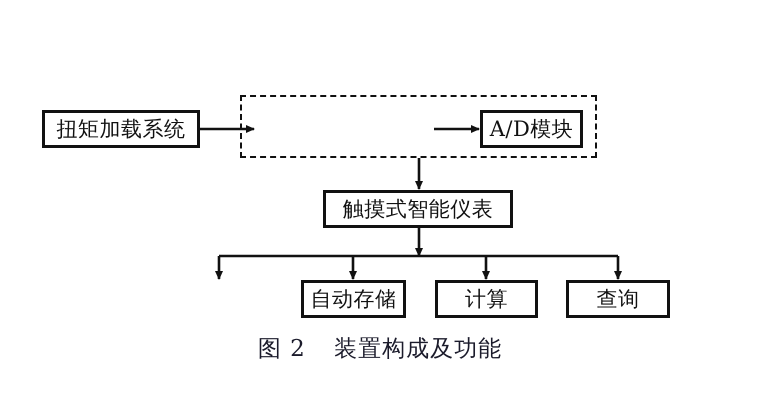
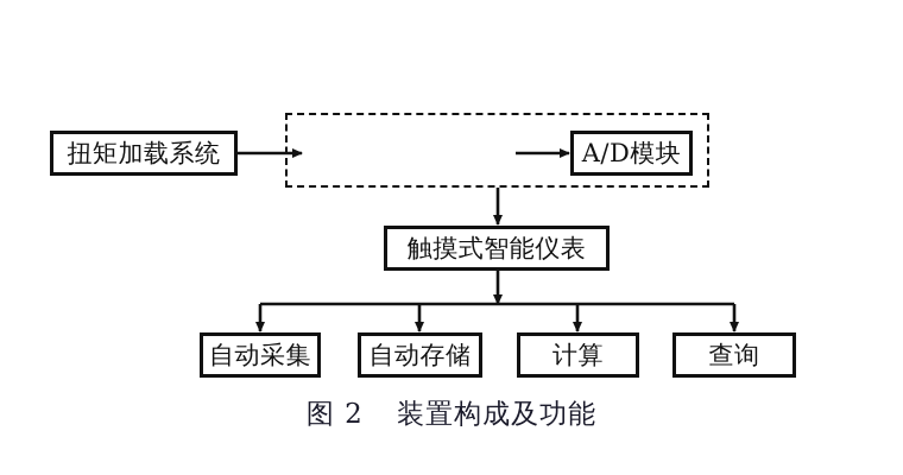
  扭矩加载系统
  A/D模块
  触摸式智能仪表
+ 自动采集
  自动存储
  计算
  查询
  图 2 装置构成及功能
